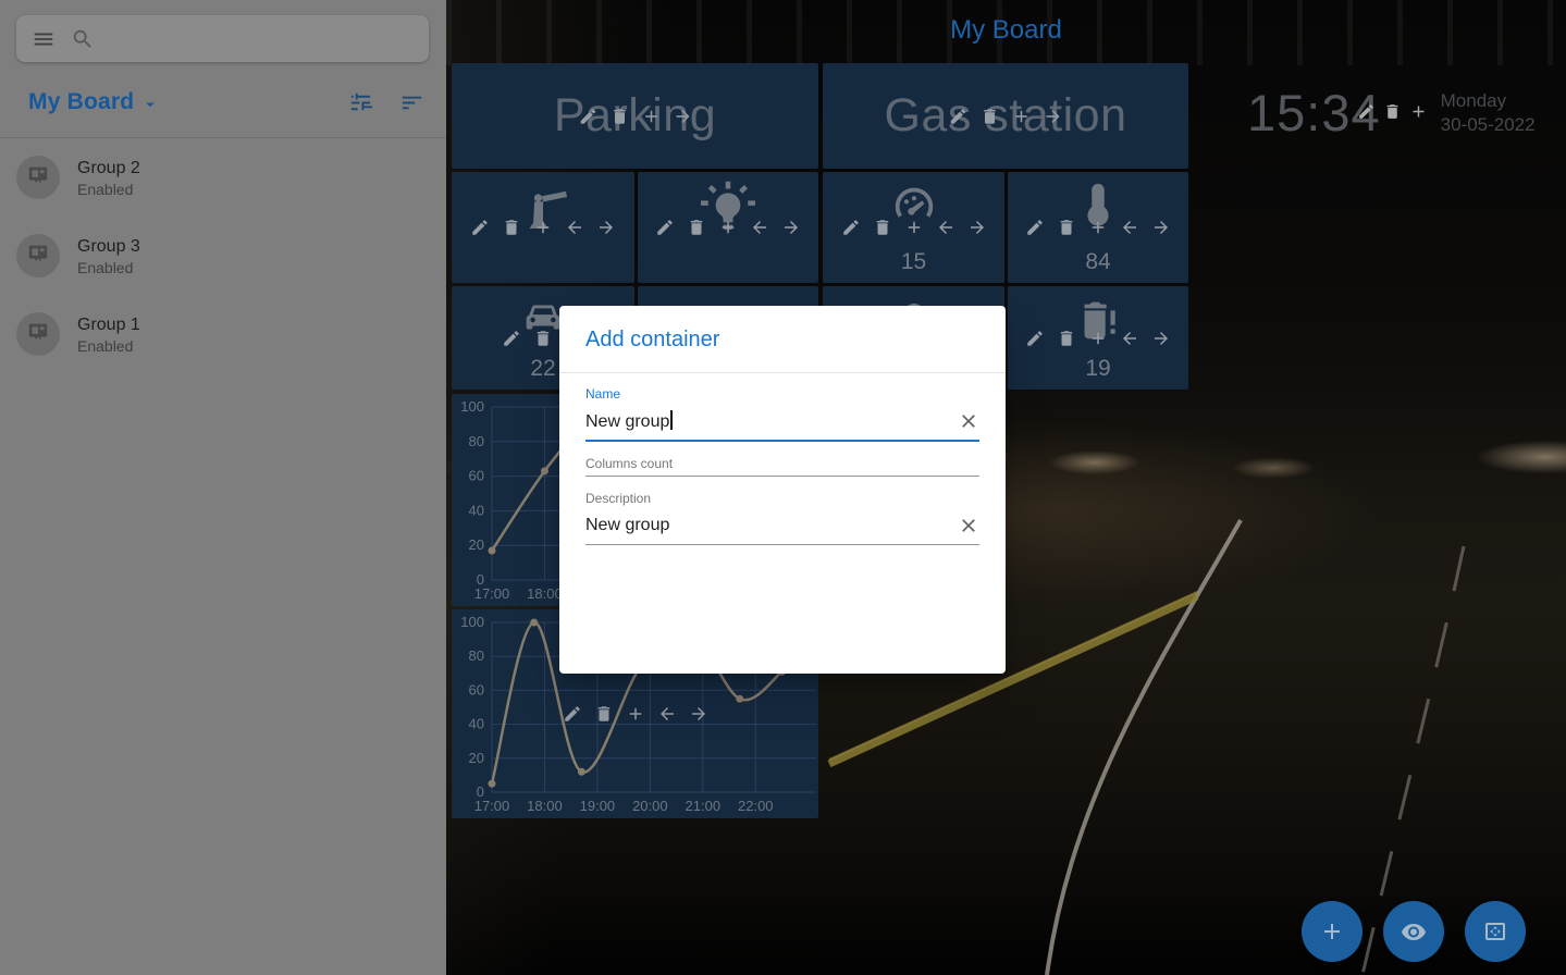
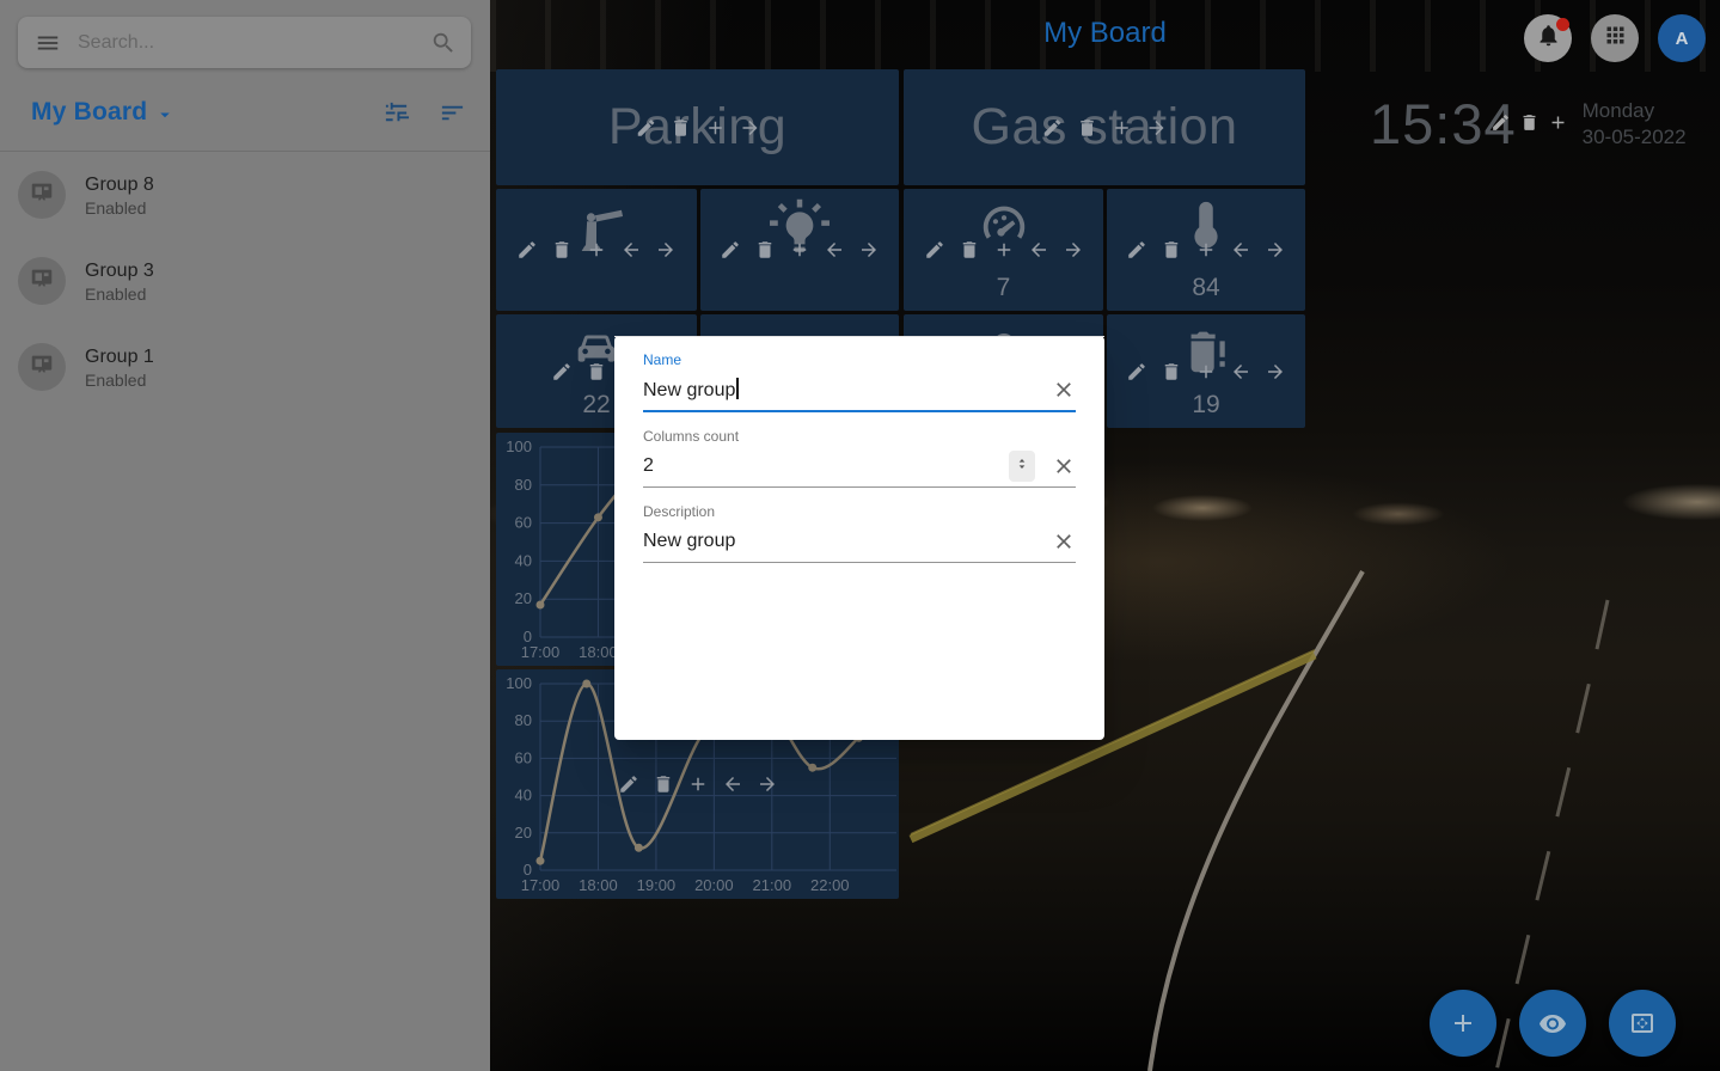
  My Board
+ A
  15:3
  Monday
  30-05-2022
  Pakig
  Ga saion
- 15
+ 7
  84
  22
  19
  0
  20
  40
  60
  80
  100
  17:00
  18:0
  0
  20
  40
  60
  80
  100
  17:00
  18:00
  19:00
  20:00
  21:00
  22:00
+ Search...
  My Board
- Group 2
+ Group 8
  Enabled
  Group 3
  Enabled
  Group 1
  Enabled
- Add container
  Name
  New group
  Columns count
+ 2
  Description
  New group
